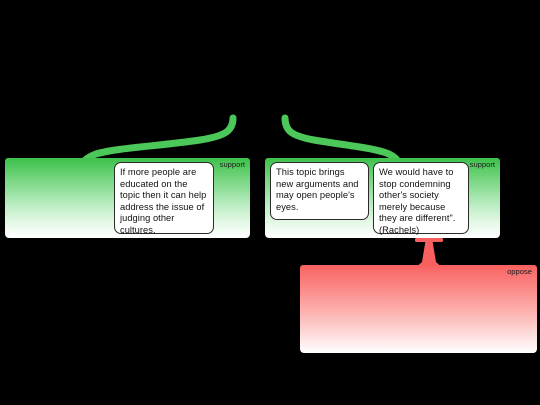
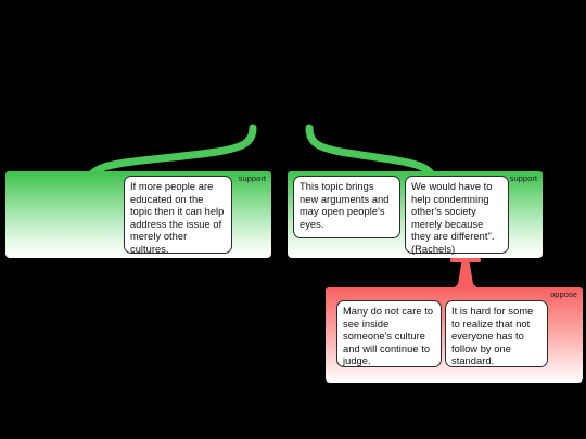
  support
- If more people are educated on the topic then it can help address the issue of judging other cultures.
+ If more people are educated on the topic then it can help address the issue of merely other cultures.
  support
  This topic brings new arguments and may open people's eyes.
- We would have to stop condemning other's society merely because they are different". (Rachels)
+ We would have to help condemning other's society merely because they are different". (Rachels)
  oppose
+ Many do not care to see inside someone's culture and will continue to judge.
+ It is hard for some to realize that not everyone has to follow by one standard.
